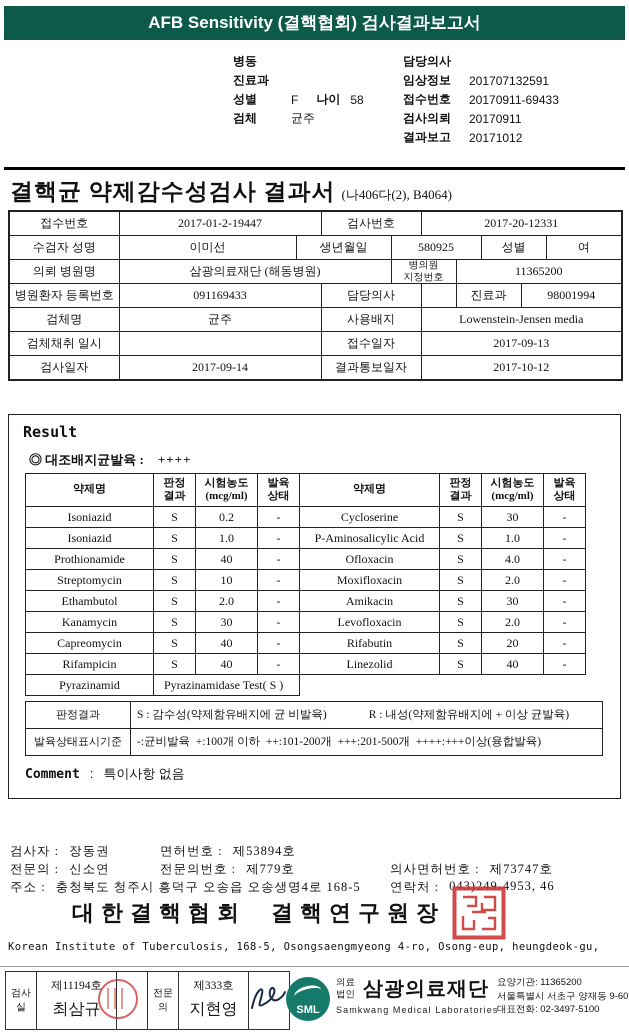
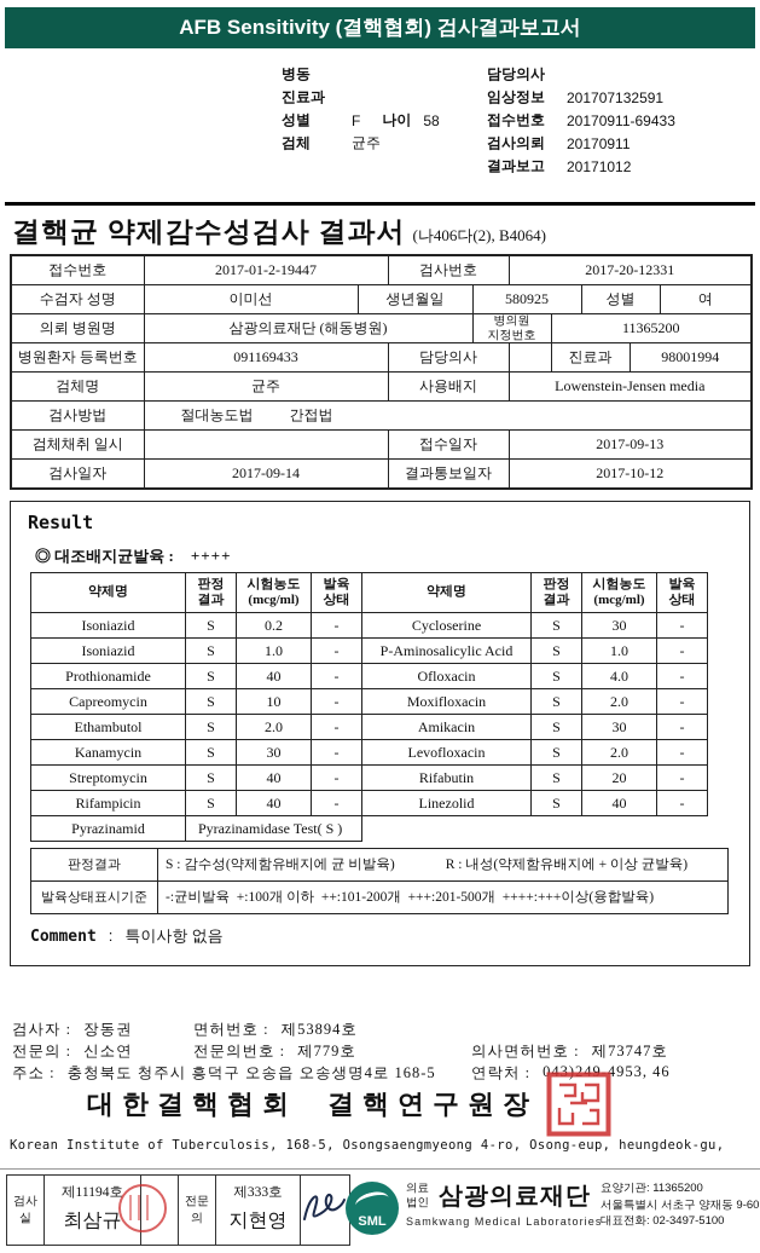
  AFB Sensitivity (결핵협회) 검사결과보고서
  병동
  진료과
  성별
  F
  나이
  58
  검체
  균주
  담당의사
  임상정보
  201707132591
  접수번호
  20170911-69433
  검사의뢰
  20170911
  결과보고
  20171012
  결핵균 약제감수성검사 결과서 (나406다(2), B4064)
  접수번호	2017-01-2-19447	검사번호	2017-20-12331
  수검자 성명	이미선	생년월일	580925	성별	여
  의뢰 병원명	삼광의료재단 (해동병원)	병의원 지정번호	11365200
  병원환자 등록번호	091169433	담당의사		진료과	98001994
  검체명	균주	사용배지	Lowenstein-Jensen media
+ 검사방법	절대농도법 간접법
  검체채취 일시		접수일자	2017-09-13
  검사일자	2017-09-14	결과통보일자	2017-10-12
  Result
  ◎ 대조배지균발육 : ++++
  약제명	판정 결과	시험농도 (mcg/ml)	발육 상태	약제명	판정 결과	시험농도 (mcg/ml)	발육 상태
  Isoniazid	S	0.2	-	Cycloserine	S	30	-
  Isoniazid	S	1.0	-	P-Aminosalicylic Acid	S	1.0	-
  Prothionamide	S	40	-	Ofloxacin	S	4.0	-
- Streptomycin	S	10	-	Moxifloxacin	S	2.0	-
+ Capreomycin	S	10	-	Moxifloxacin	S	2.0	-
  Ethambutol	S	2.0	-	Amikacin	S	30	-
  Kanamycin	S	30	-	Levofloxacin	S	2.0	-
- Capreomycin	S	40	-	Rifabutin	S	20	-
+ Streptomycin	S	40	-	Rifabutin	S	20	-
  Rifampicin	S	40	-	Linezolid	S	40	-
  Pyrazinamid	Pyrazinamidase Test( S )
  판정결과	S : 감수성(약제함유배지에 균 비발육) R : 내성(약제함유배지에 + 이상 균발육)
  발육상태표시기준	-:균비발육 +:100개 이하 ++:101-200개 +++:201-500개 ++++:+++이상(융합발육)
  Comment : 특이사항 없음
  검사자 :
  장동권
  면허번호 :
  제53894호
  전문의 :
  신소연
  전문의번호 :
  제779호
  의사면허번호 :
  제73747호
  주소 :
  충청북도 청주시 흥덕구 오송읍 오송생명4로 168-5
  연락처 :
  043)249-4953, 46
  대한결핵협회 결핵연구원장
  Korean Institute of Tuberculosis, 168-5, Osongsaengmyeong 4-ro, Osong-eup, heungdeok-gu,
  검사실
  제11194호
  최삼규
  전문의
  제333호
  지현영
  SML
  의료법인
  삼광의료재단
  Samkwang Medical Laboratories
  요양기관: 11365200
  서울특별시 서초구 양재동 9-60
  대표전화: 02-3497-5100
